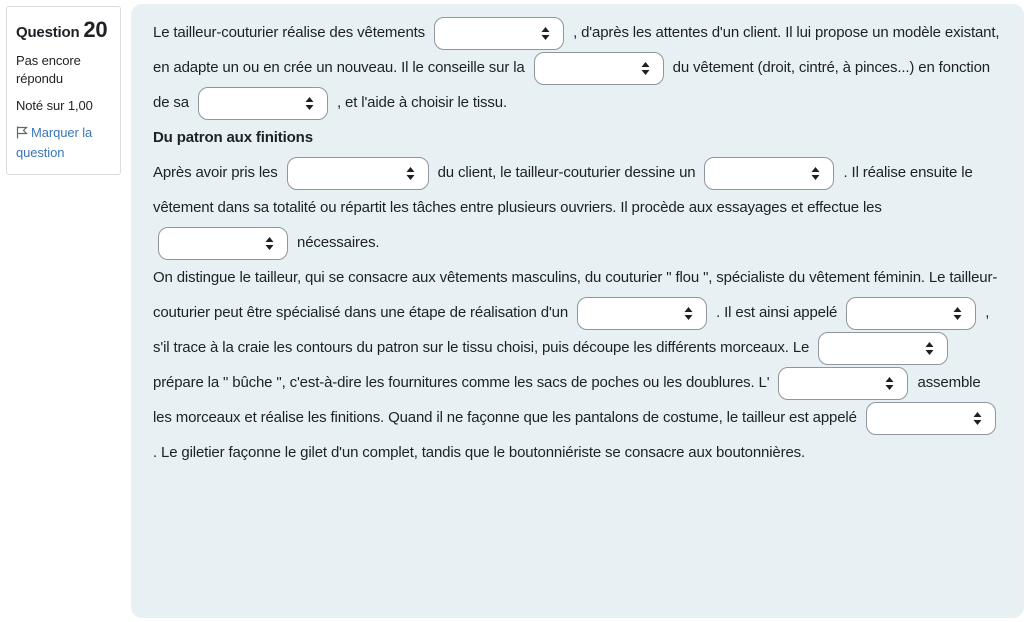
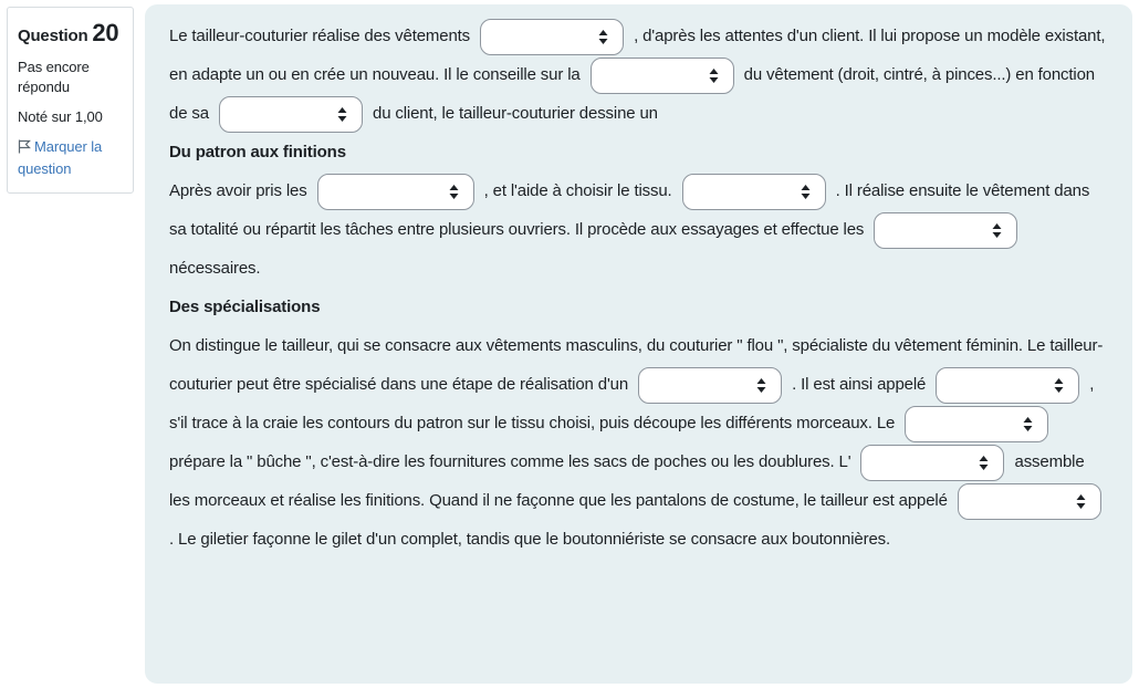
  Question 20
  Pas encore répondu
  Noté sur 1,00
  Marquer la question
- Le tailleur-couturier réalise des vêtements , d'après les attentes d'un client. Il lui propose un modèle existant, en adapte un ou en crée un nouveau. Il le conseille sur la du vêtement (droit, cintré, à pinces...) en fonction de sa , et l'aide à choisir le tissu.
+ Le tailleur-couturier réalise des vêtements , d'après les attentes d'un client. Il lui propose un modèle existant, en adapte un ou en crée un nouveau. Il le conseille sur la du vêtement (droit, cintré, à pinces...) en fonction de sa du client, le tailleur-couturier dessine un
  Du patron aux finitions
- Après avoir pris les du client, le tailleur-couturier dessine un . Il réalise ensuite le vêtement dans sa totalité ou répartit les tâches entre plusieurs ouvriers. Il procède aux essayages et effectue les nécessaires.
+ Après avoir pris les , et l'aide à choisir le tissu. . Il réalise ensuite le vêtement dans sa totalité ou répartit les tâches entre plusieurs ouvriers. Il procède aux essayages et effectue les nécessaires.
+ Des spécialisations
  On distingue le tailleur, qui se consacre aux vêtements masculins, du couturier " flou ", spécialiste du vêtement féminin. Le tailleur-couturier peut être spécialisé dans une étape de réalisation d'un . Il est ainsi appelé , s'il trace à la craie les contours du patron sur le tissu choisi, puis découpe les différents morceaux. Le prépare la " bûche ", c'est-à-dire les fournitures comme les sacs de poches ou les doublures. L' assemble les morceaux et réalise les finitions. Quand il ne façonne que les pantalons de costume, le tailleur est appelé . Le giletier façonne le gilet d'un complet, tandis que le boutonniériste se consacre aux boutonnières.
